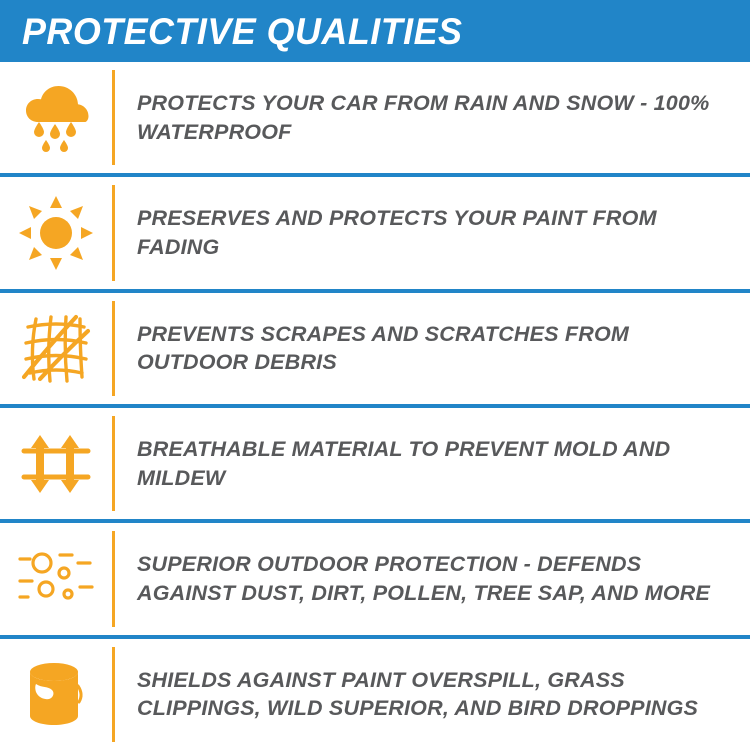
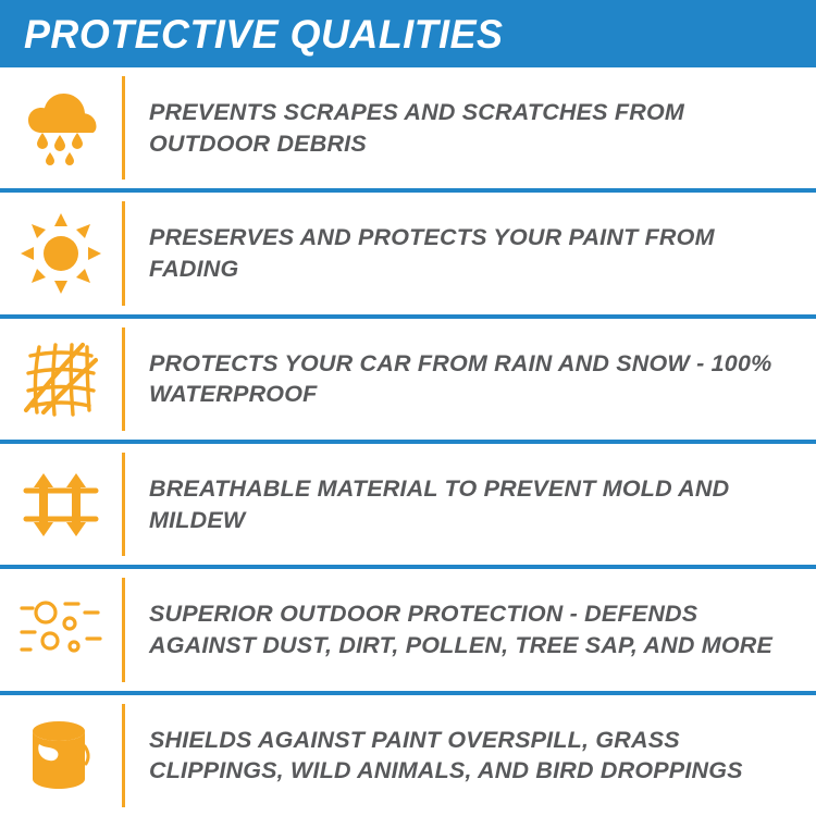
  PROTECTIVE QUALITIES
- PROTECTS YOUR CAR FROM RAIN AND SNOW - 100% WATERPROOF
+ PREVENTS SCRAPES AND SCRATCHES FROM OUTDOOR DEBRIS
  PRESERVES AND PROTECTS YOUR PAINT FROM FADING
- PREVENTS SCRAPES AND SCRATCHES FROM OUTDOOR DEBRIS
+ PROTECTS YOUR CAR FROM RAIN AND SNOW - 100% WATERPROOF
  BREATHABLE MATERIAL TO PREVENT MOLD AND MILDEW
  SUPERIOR OUTDOOR PROTECTION - DEFENDS AGAINST DUST, DIRT, POLLEN, TREE SAP, AND MORE
- SHIELDS AGAINST PAINT OVERSPILL, GRASS CLIPPINGS, WILD SUPERIOR, AND BIRD DROPPINGS
+ SHIELDS AGAINST PAINT OVERSPILL, GRASS CLIPPINGS, WILD ANIMALS, AND BIRD DROPPINGS
